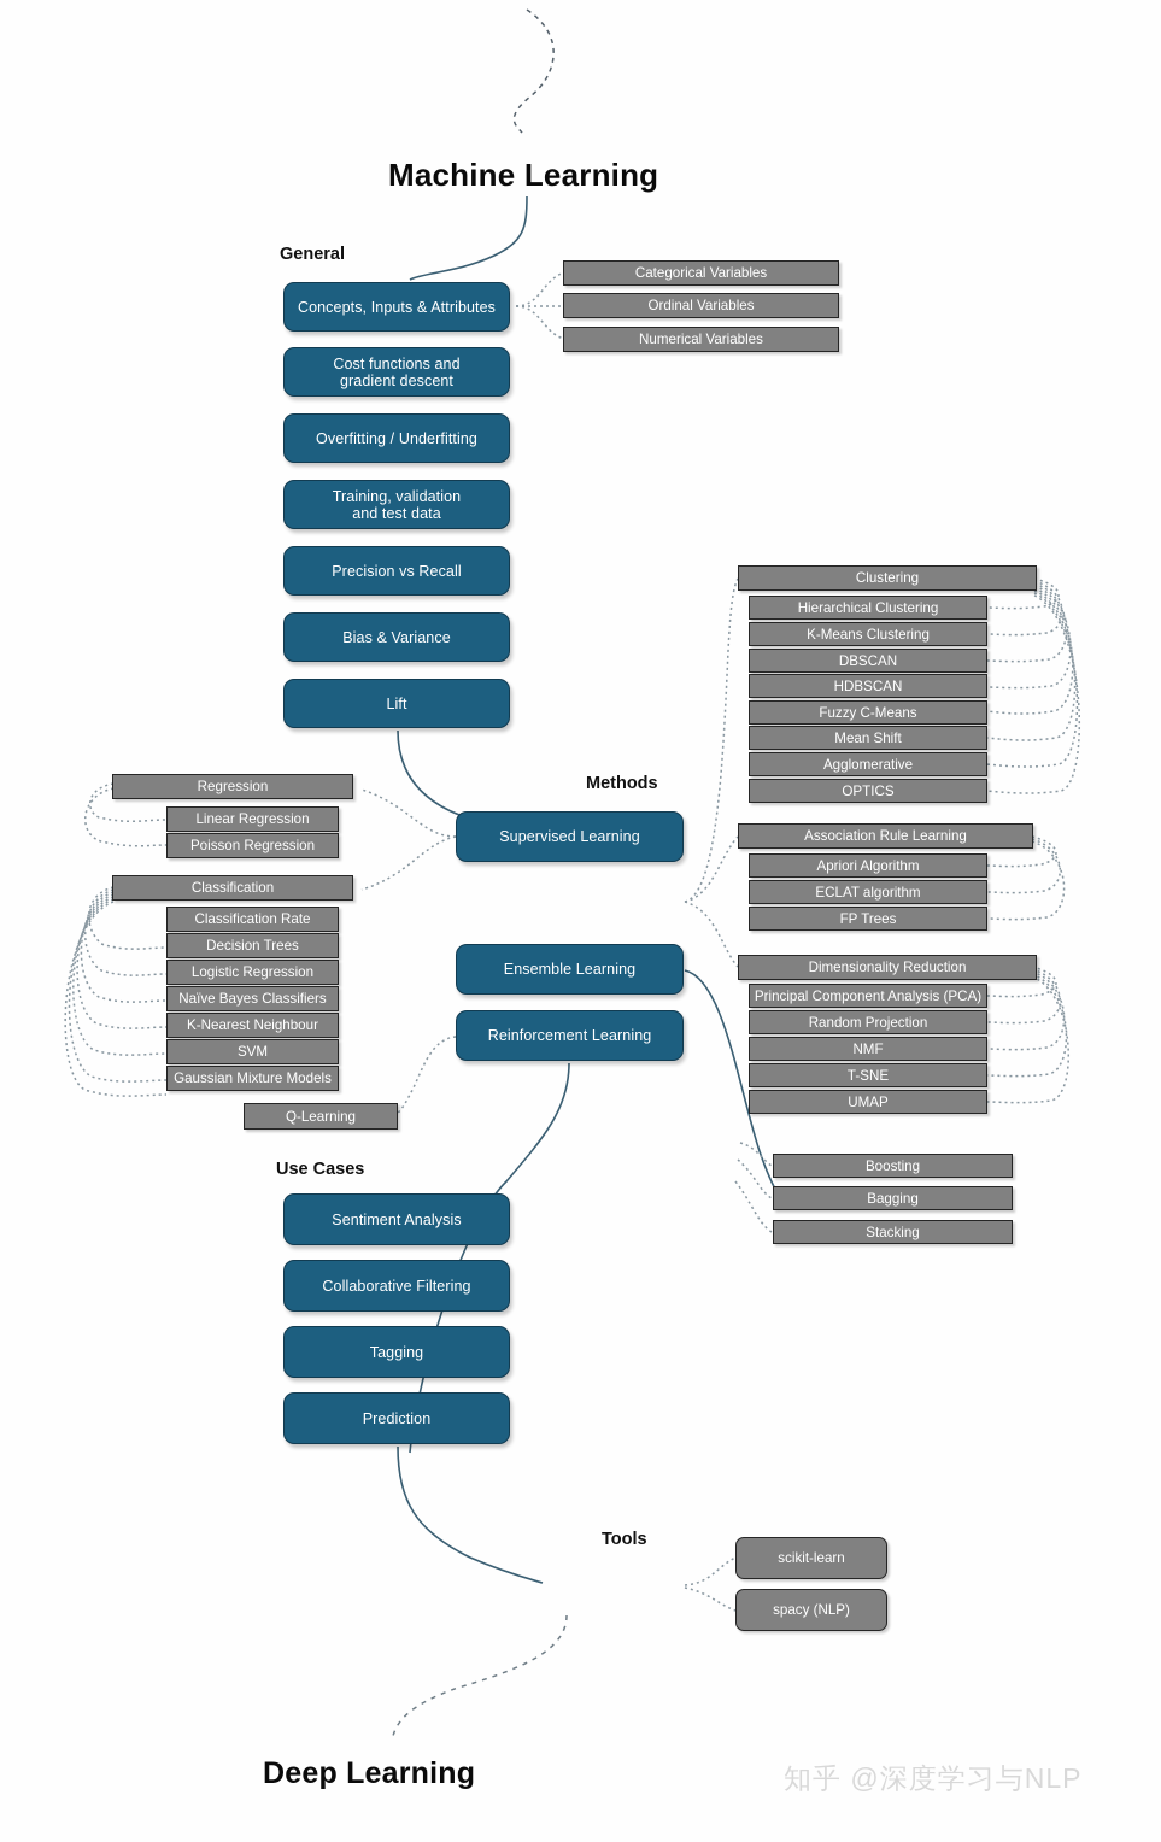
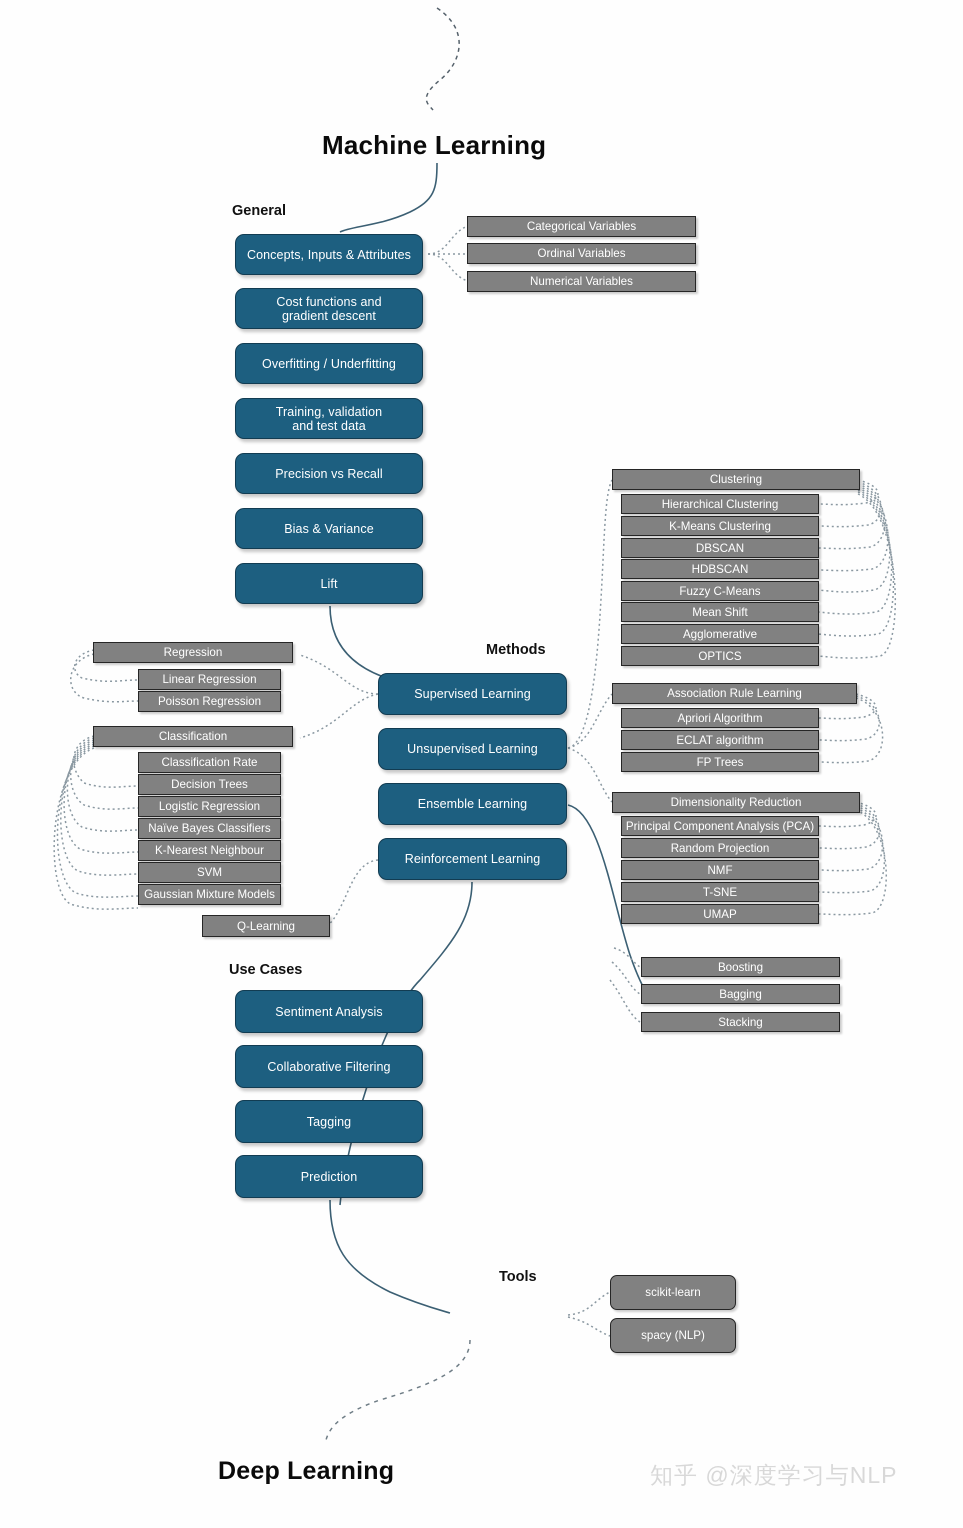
  Machine Learning
  Deep Learning
  General
  Methods
  Use Cases
  Tools
  Concepts, Inputs & Attributes
  Cost functions and
  gradient descent
  Overfitting / Underfitting
  Training, validation
  and test data
  Precision vs Recall
  Bias & Variance
  Lift
  Categorical Variables
  Ordinal Variables
  Numerical Variables
  Supervised Learning
+ Unsupervised Learning
  Ensemble Learning
  Reinforcement Learning
  Regression
  Linear Regression
  Poisson Regression
  Classification
  Classification Rate
  Decision Trees
  Logistic Regression
  Naïve Bayes Classifiers
  K-Nearest Neighbour
  SVM
  Gaussian Mixture Models
  Q-Learning
  Clustering
  Hierarchical Clustering
  K-Means Clustering
  DBSCAN
  HDBSCAN
  Fuzzy C-Means
  Mean Shift
  Agglomerative
  OPTICS
  Association Rule Learning
  Apriori Algorithm
  ECLAT algorithm
  FP Trees
  Dimensionality Reduction
  Principal Component Analysis (PCA)
  Random Projection
  NMF
  T-SNE
  UMAP
  Boosting
  Bagging
  Stacking
  Sentiment Analysis
  Collaborative Filtering
  Tagging
  Prediction
  scikit-learn
  spacy (NLP)
  知乎 @深度学习与NLP
